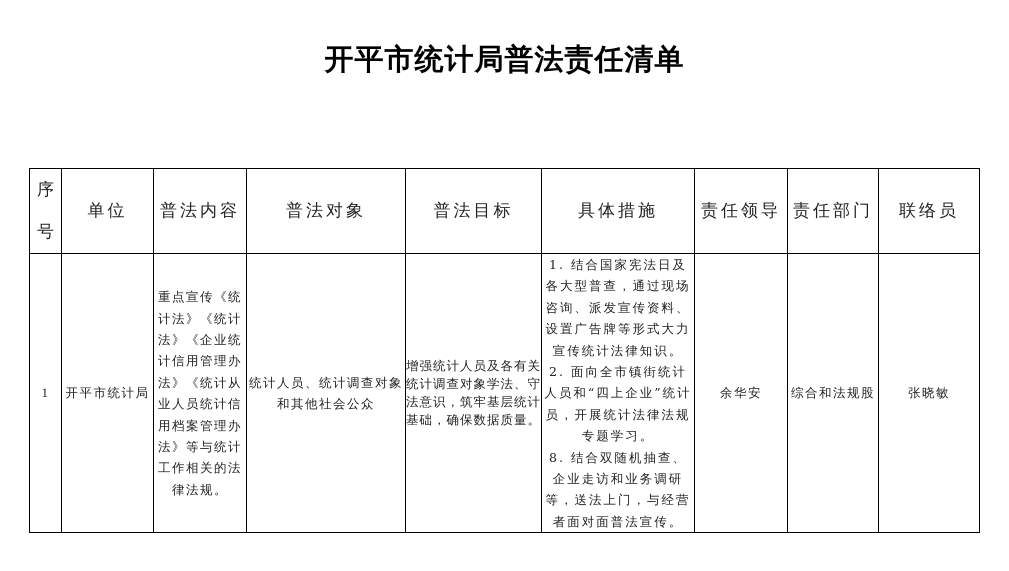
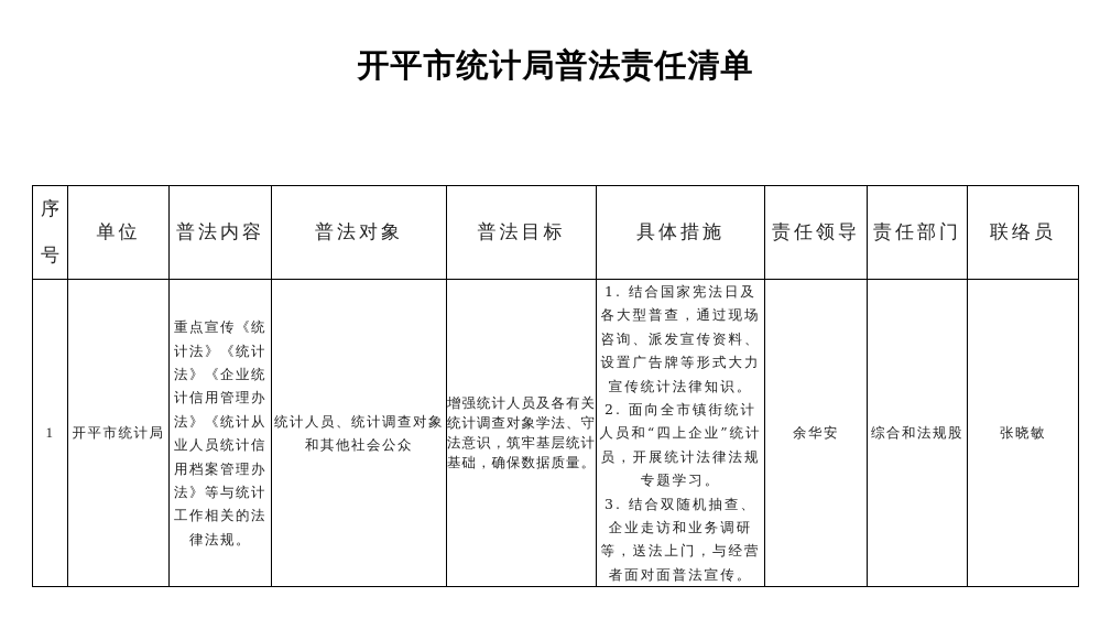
  开平市统计局普法责任清单
  序 号	单位	普法内容	普法对象	普法目标	具体措施	责任领导	责任部门	联络员
- 1	开平市统计局	重点宣传《统计法》《统计法》《企业统计信用管理办法》《统计从业人员统计信用档案管理办法》等与统计工作相关的法律法规。	统计人员、统计调查对象和其他社会公众	增强统计人员及各有关统计调查对象学法、守法意识，筑牢基层统计基础，确保数据质量。	1. 结合国家宪法日及各大型普查，通过现场咨询、派发宣传资料、设置广告牌等形式大力宣传统计法律知识。 2. 面向全市镇街统计人员和“四上企业”统计员，开展统计法律法规专题学习。 8. 结合双随机抽查、企业走访和业务调研等，送法上门，与经营者面对面普法宣传。	余华安	综合和法规股	张晓敏
+ 1	开平市统计局	重点宣传《统计法》《统计法》《企业统计信用管理办法》《统计从业人员统计信用档案管理办法》等与统计工作相关的法律法规。	统计人员、统计调查对象和其他社会公众	增强统计人员及各有关统计调查对象学法、守法意识，筑牢基层统计基础，确保数据质量。	1. 结合国家宪法日及各大型普查，通过现场咨询、派发宣传资料、设置广告牌等形式大力宣传统计法律知识。 2. 面向全市镇街统计人员和“四上企业”统计员，开展统计法律法规专题学习。 3. 结合双随机抽查、企业走访和业务调研等，送法上门，与经营者面对面普法宣传。	余华安	综合和法规股	张晓敏
